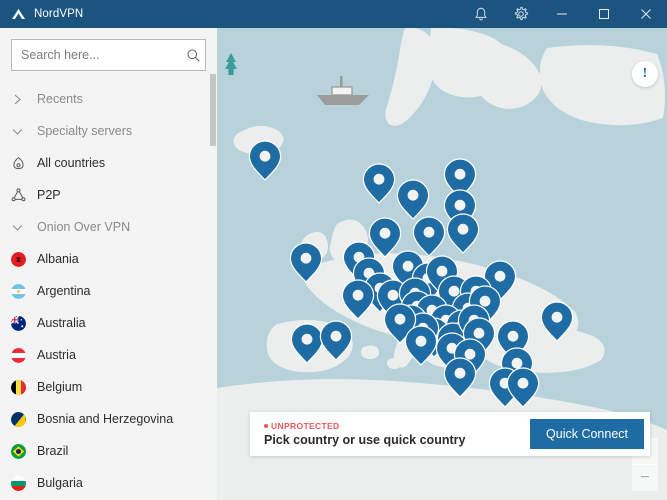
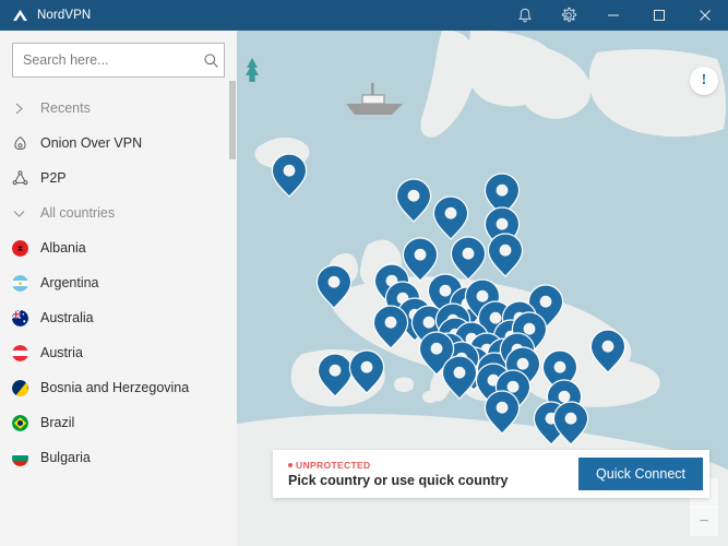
  NordVPN
  Search here...
  Recents
- Specialty servers
- All countries
+ Onion Over VPN
  P2P
- Onion Over VPN
+ All countries
  Albania
  Argentina
  Australia
  Austria
- Belgium
  Bosnia and Herzegovina
  Brazil
  Bulgaria
  !
  −
  UNPROTECTED
  Pick country or use quick country
  Quick Connect
